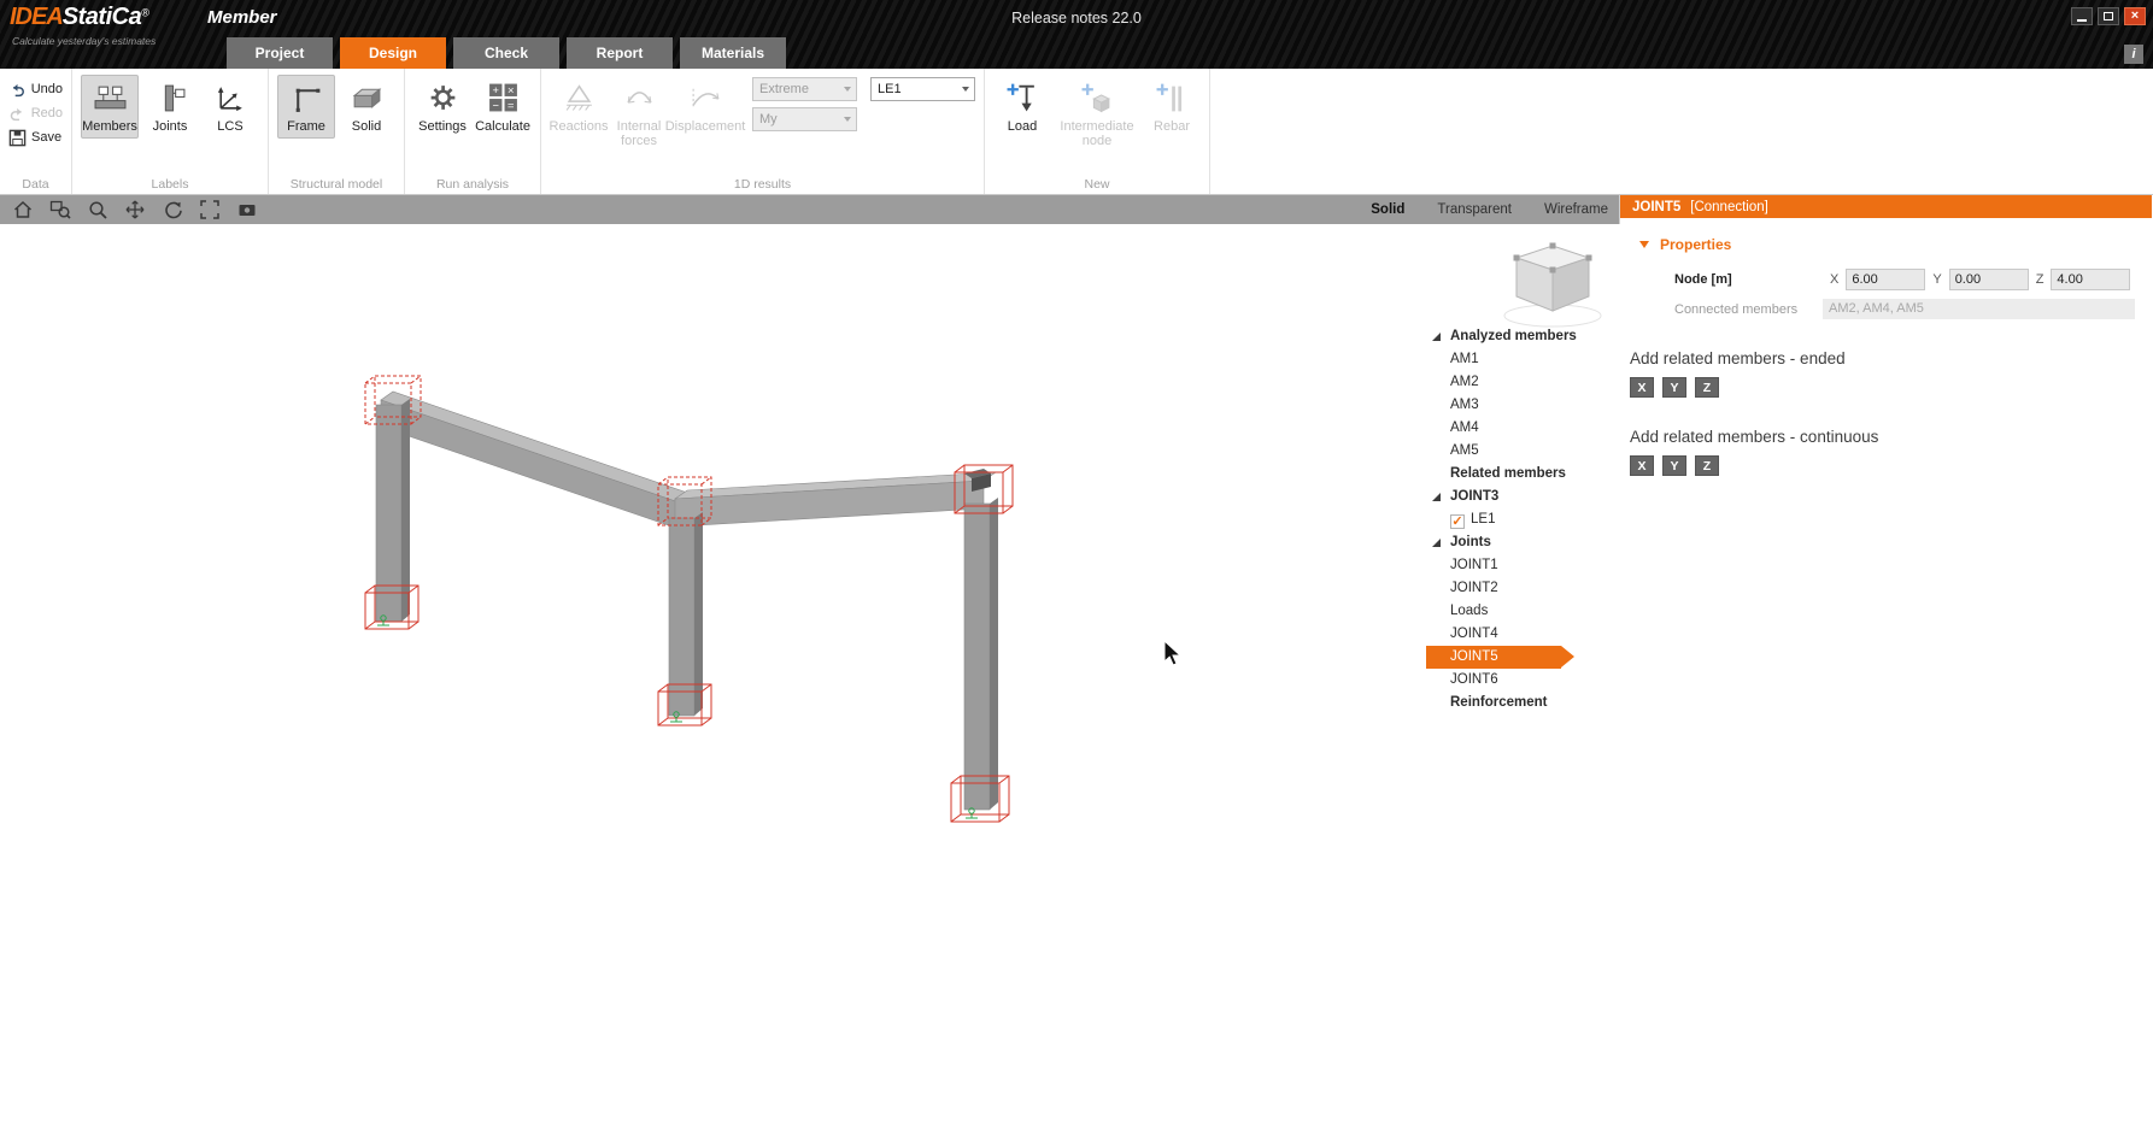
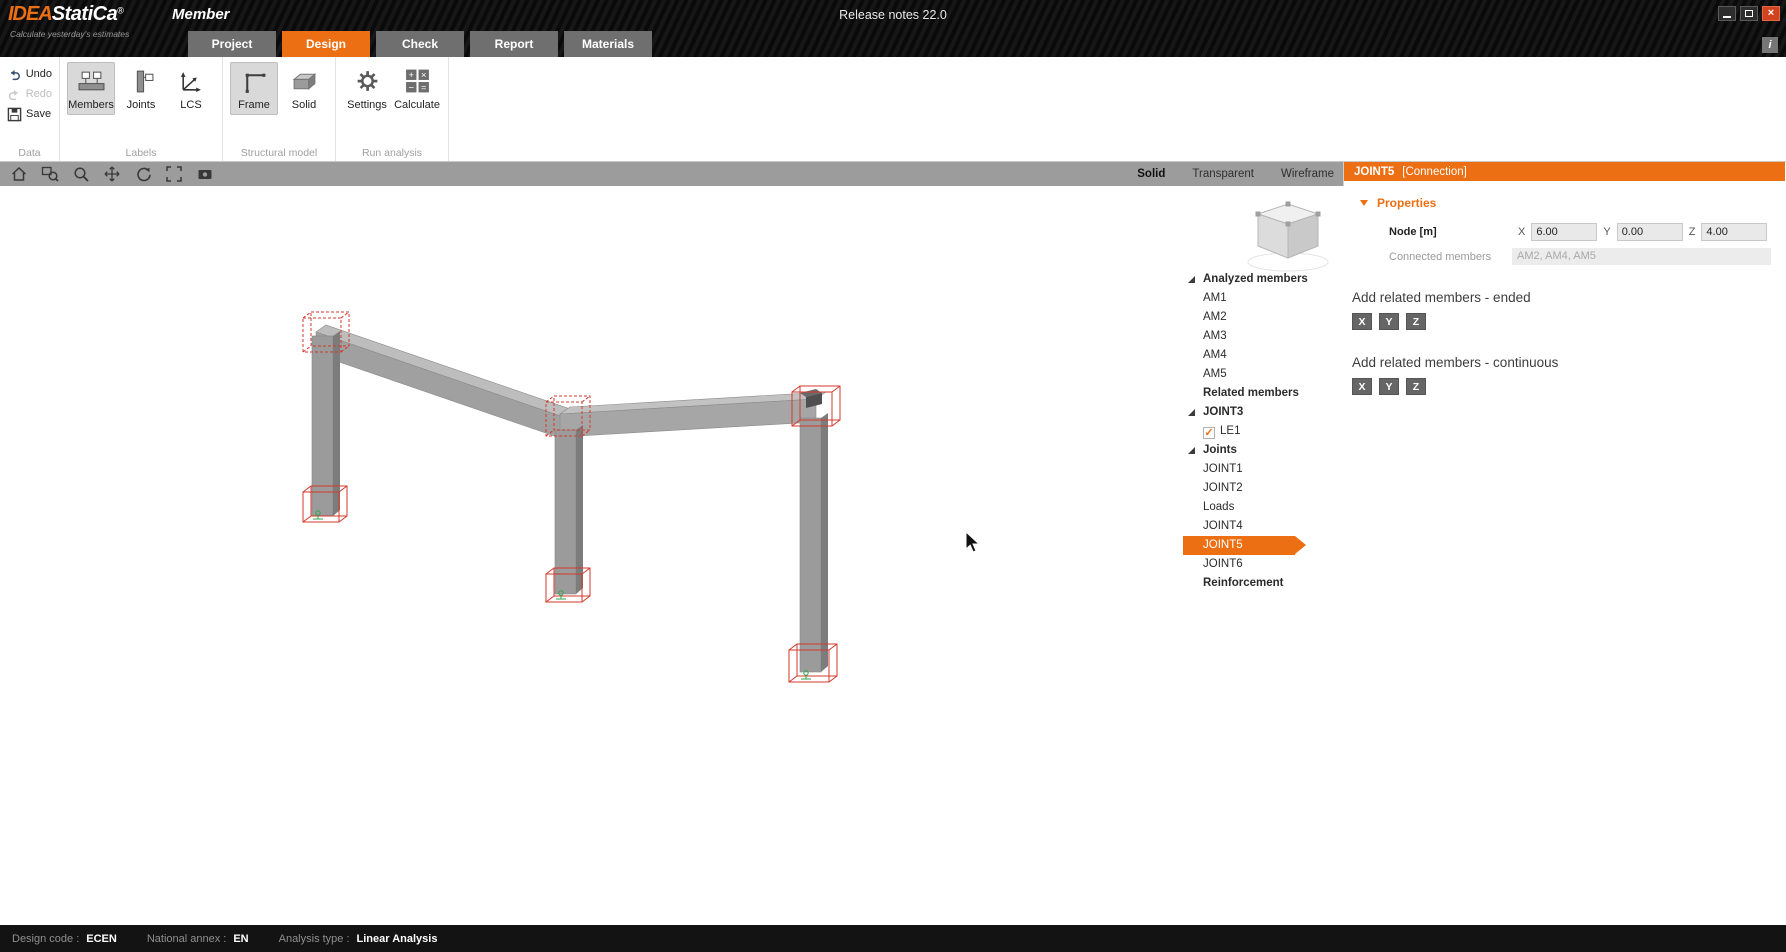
  IDEAStatiCa®
  Calculate yesterday's estimates
  Member
  Release notes 22.0
  ×
  Project
  Design
  Check
  Report
  Materials
  i
  Undo
  Redo
  Save
  Data
  Members
  Joints
  LCS
  Labels
  Frame
  Solid
  Structural model
  Settings
  +
  ×
  −
  =
  Calculate
  Run analysis
- Reactions
- Internal forces
- Displacement
- Extreme
- LE1
- My
- 1D results
- Load
- Intermediate node
- Rebar
- New
  Solid
  Transparent
  Wireframe
  Analyzed members
  AM1
  AM2
  AM3
  AM4
  AM5
  Related members
  JOINT3
  ✓ LE1
  Joints
  JOINT1
  JOINT2
  Loads
  JOINT4
  JOINT5
  JOINT6
  Reinforcement
  JOINT5
  [Connection]
  Properties
  Node [m]
  X
  6.00
  Y
  0.00
  Z
  4.00
  Connected members
  AM2, AM4, AM5
  Add related members - ended
  X
  Y
  Z
  Add related members - continuous
  X
  Y
  Z
+ Design code :
+ ECEN
+ National annex :
+ EN
+ Analysis type :
+ Linear Analysis
